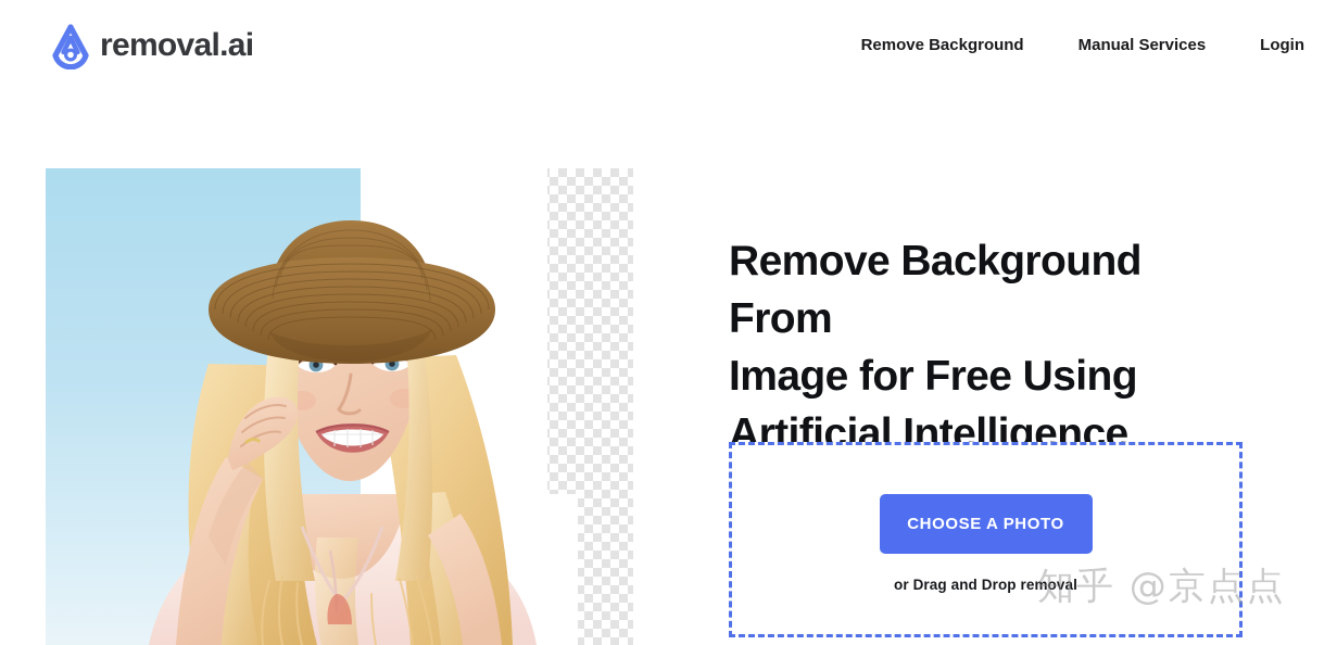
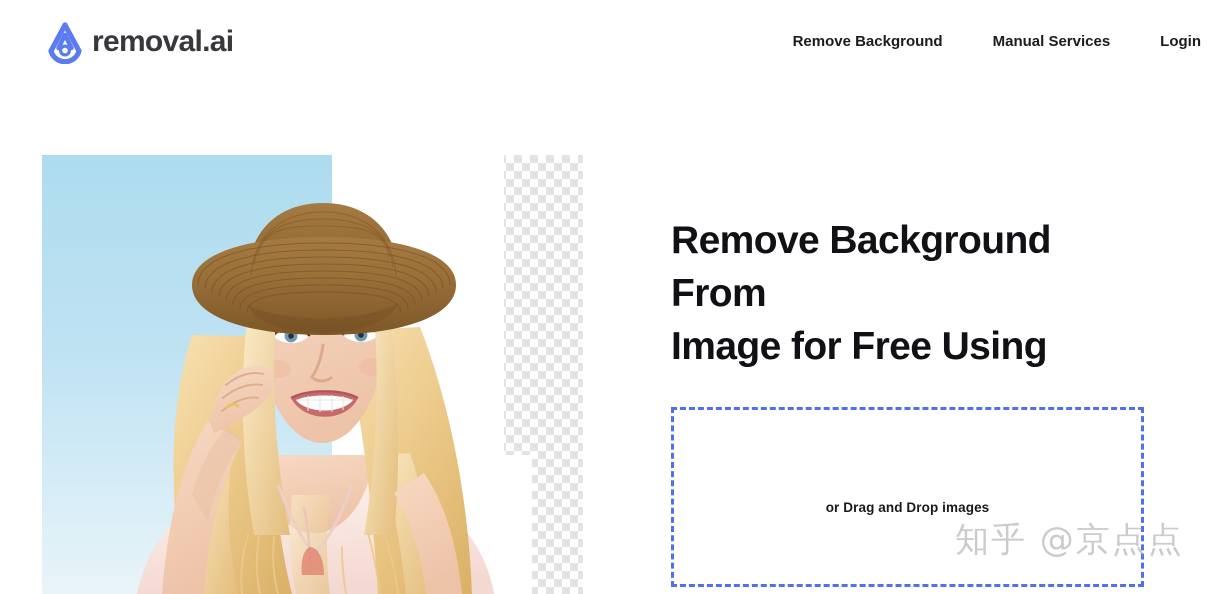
  removal.ai
  Remove Background
  Manual Services
  Login
  Remove Background From
  Image for Free Using
- Artificial Intelligence
- CHOOSE A PHOTO
- or Drag and Drop removal
+ or Drag and Drop images
  知乎 @京点点
